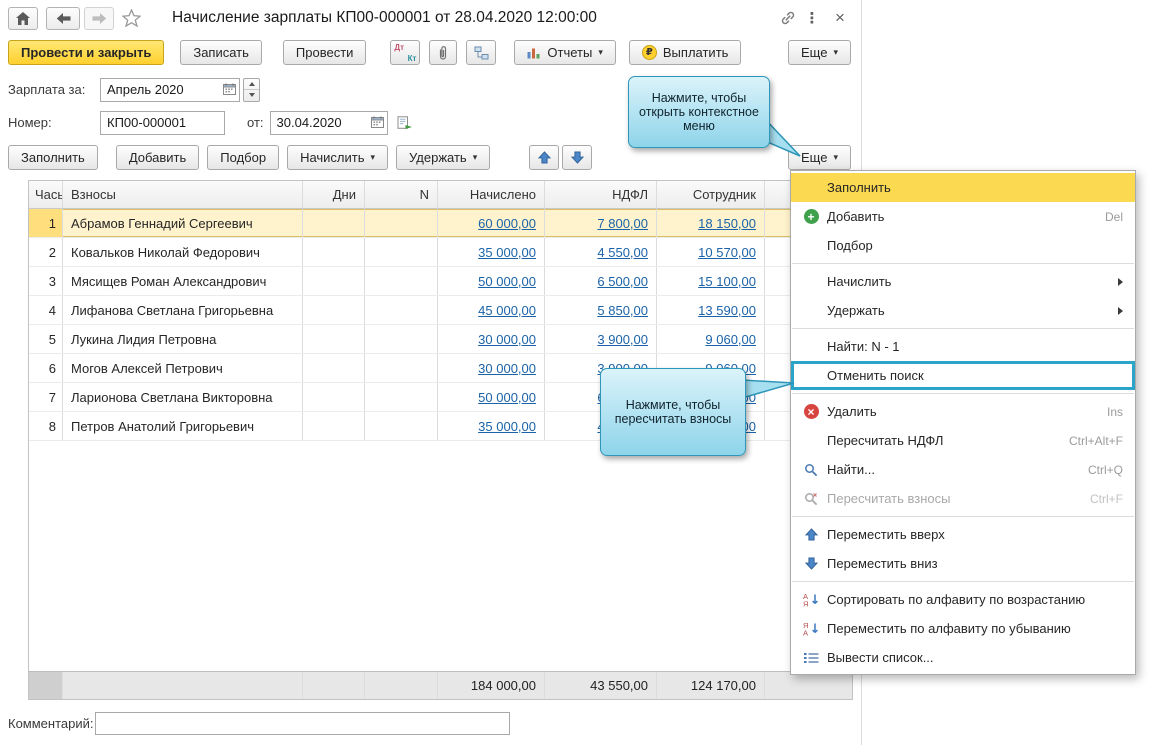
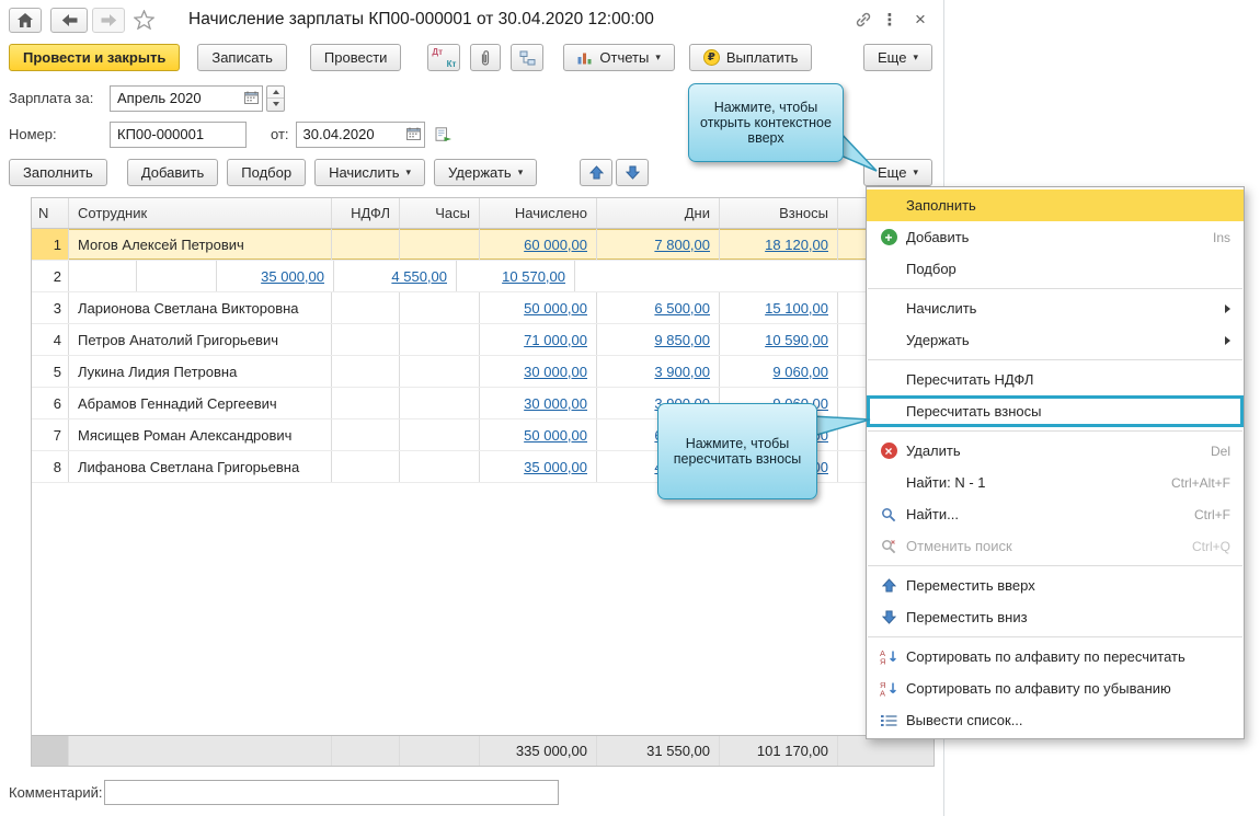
- Начисление зарплаты КП00-000001 от 28.04.2020 12:00:00
+ Начисление зарплаты КП00-000001 от 30.04.2020 12:00:00
  ⋮
  ×
  Провести и закрыть
  Записать
  Провести
  Дт
  Кт
  Отчеты
  ▾
  ₽
  Выплатить
  Еще
  ▾
  Зарплата за:
  Апрель 2020
  Номер:
  КП00-000001
  от:
  30.04.2020
  Заполнить
  Добавить
  Подбор
  Начислить
  ▾
  Удержать
  ▾
  Еще
  ▾
- Часы
+ N
- Взносы
+ Сотрудник
- Дни
+ НДФЛ
- N
+ Часы
  Начислено
- НДФЛ
+ Дни
- Сотрудник
+ Взносы
  1
- Абрамов Геннадий Сергеевич
+ Могов Алексей Петрович
  60 000,00
  7 800,00
- 18 150,00
+ 18 120,00
  2
- Ковальков Николай Федорович
  35 000,00
  4 550,00
  10 570,00
  3
- Мясищев Роман Александрович
+ Ларионова Светлана Викторовна
  50 000,00
  6 500,00
  15 100,00
  4
- Лифанова Светлана Григорьевна
+ Петров Анатолий Григорьевич
- 45 000,00
+ 71 000,00
- 5 850,00
+ 9 850,00
- 13 590,00
+ 10 590,00
  5
  Лукина Лидия Петровна
  30 000,00
  3 900,00
  9 060,00
  6
- Могов Алексей Петрович
+ Абрамов Геннадий Сергеевич
  30 000,00
  7
- Ларионова Светлана Викторовна
+ Мясищев Роман Александрович
  50 000,00
  8
- Петров Анатолий Григорьевич
+ Лифанова Светлана Григорьевна
  35 000,00
- 184 000,00
+ 335 000,00
- 43 550,00
+ 31 550,00
- 124 170,00
+ 101 170,00
  Комментарий:
  Заполнить
  +
  Добавить
- Del
+ Ins
  Подбор
  Начислить
  Удержать
- Найти: N - 1
+ Пересчитать НДФЛ
- Отменить поиск
+ Пересчитать взносы
  ×
  Удалить
- Ins
+ Del
- Пересчитать НДФЛ
+ Найти: N - 1
  Ctrl+Alt+F
  Найти...
- Ctrl+Q
+ Ctrl+F
- Пересчитать взносы
+ Отменить поиск
- Ctrl+F
+ Ctrl+Q
  Переместить вверх
  Переместить вниз
  А
  Я
- Сортировать по алфавиту по возрастанию
+ Сортировать по алфавиту по пересчитать
  Я
  А
- Переместить по алфавиту по убыванию
+ Сортировать по алфавиту по убыванию
  Вывести список...
- Нажмите, чтобы открыть контекстное меню
+ Нажмите, чтобы открыть контекстное вверх
  Нажмите, чтобы пересчитать взносы
